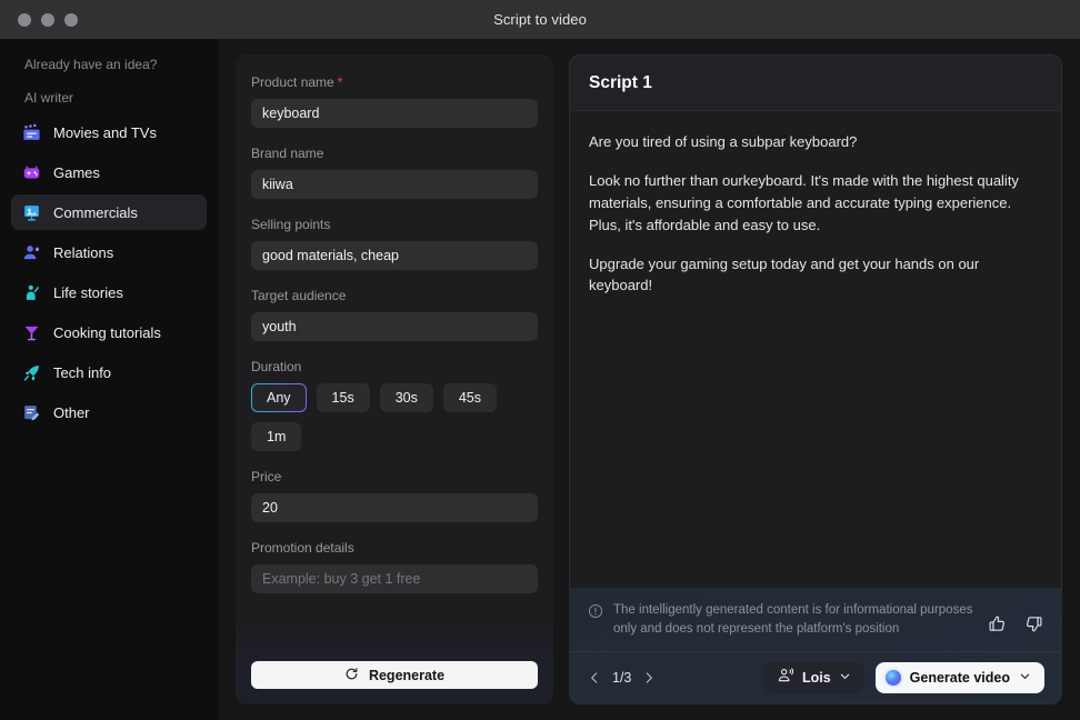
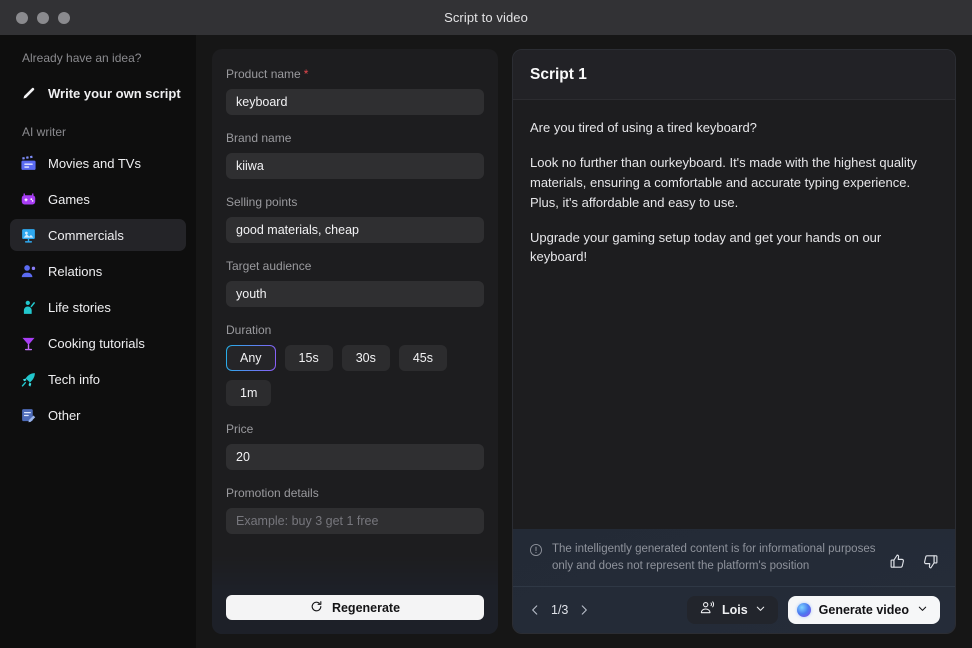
  Script to video
  Already have an idea?
+ Write your own script
  AI writer
  Movies and TVs
  Games
  Commercials
  Relations
  Life stories
  Cooking tutorials
  Tech info
  Other
  Product name
  *
  keyboard
  Brand name
  kiiwa
  Selling points
  good materials, cheap
  Target audience
  youth
  Duration
  Any
  15s
  30s
  45s
  1m
  Price
  20
  Promotion details
  Example: buy 3 get 1 free
  Regenerate
  Script 1
- Are you tired of using a subpar keyboard?
+ Are you tired of using a tired keyboard?
  Look no further than ourkeyboard. It's made with the highest quality materials, ensuring a comfortable and accurate typing experience. Plus, it's affordable and easy to use.
  Upgrade your gaming setup today and get your hands on our keyboard!
  The intelligently generated content is for informational purposes only and does not represent the platform's position
  1/3
  Lois
  Generate video
